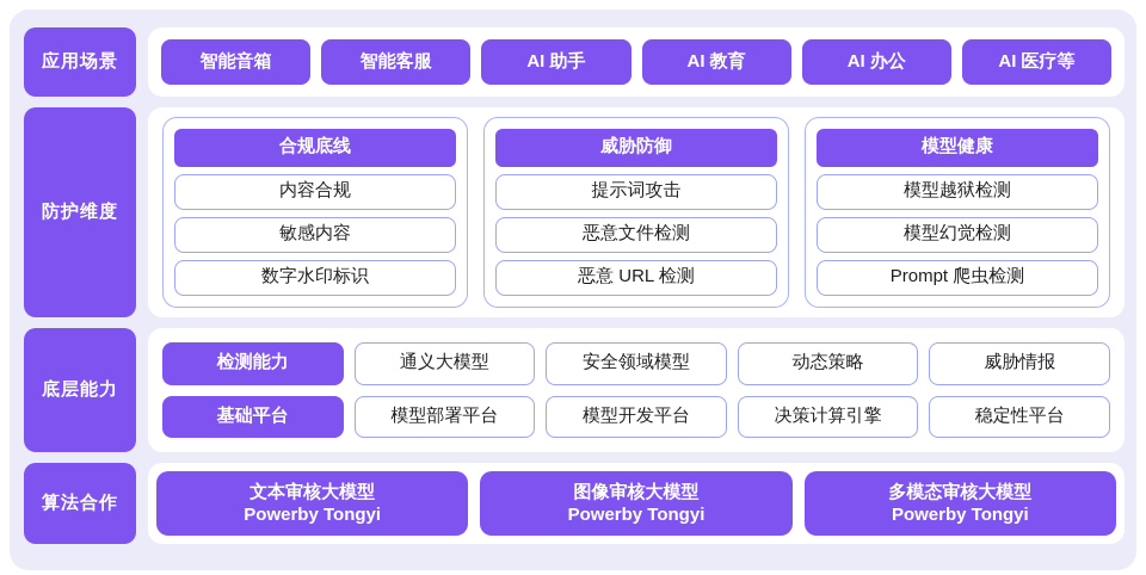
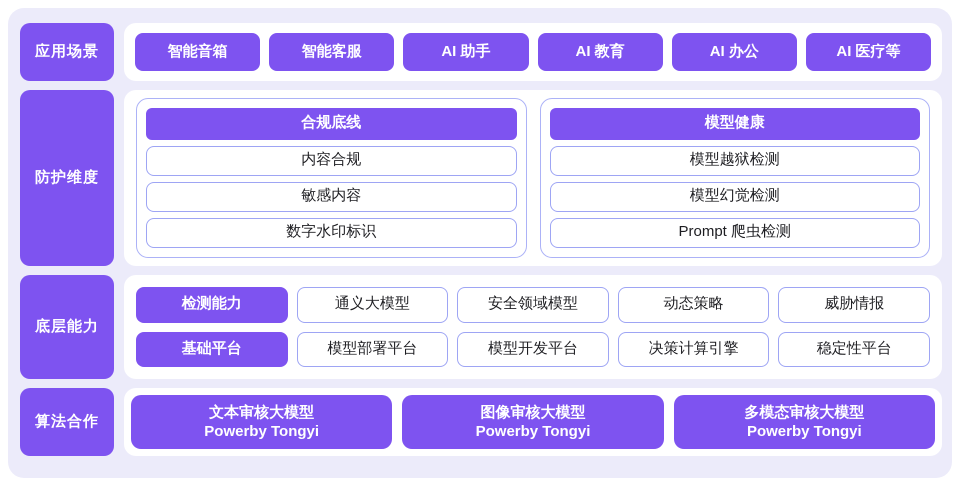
  应用场景
  智能音箱
  智能客服
  AI 助手
  AI 教育
  AI 办公
  AI 医疗等
  防护维度
  合规底线
  内容合规
  敏感内容
  数字水印标识
- 威胁防御
- 提示词攻击
- 恶意文件检测
- 恶意 URL 检测
  模型健康
  模型越狱检测
  模型幻觉检测
  Prompt 爬虫检测
  底层能力
  检测能力
  通义大模型
  安全领域模型
  动态策略
  威胁情报
  基础平台
  模型部署平台
  模型开发平台
  决策计算引擎
  稳定性平台
  算法合作
  文本审核大模型
  Powerby Tongyi
  图像审核大模型
  Powerby Tongyi
  多模态审核大模型
  Powerby Tongyi
